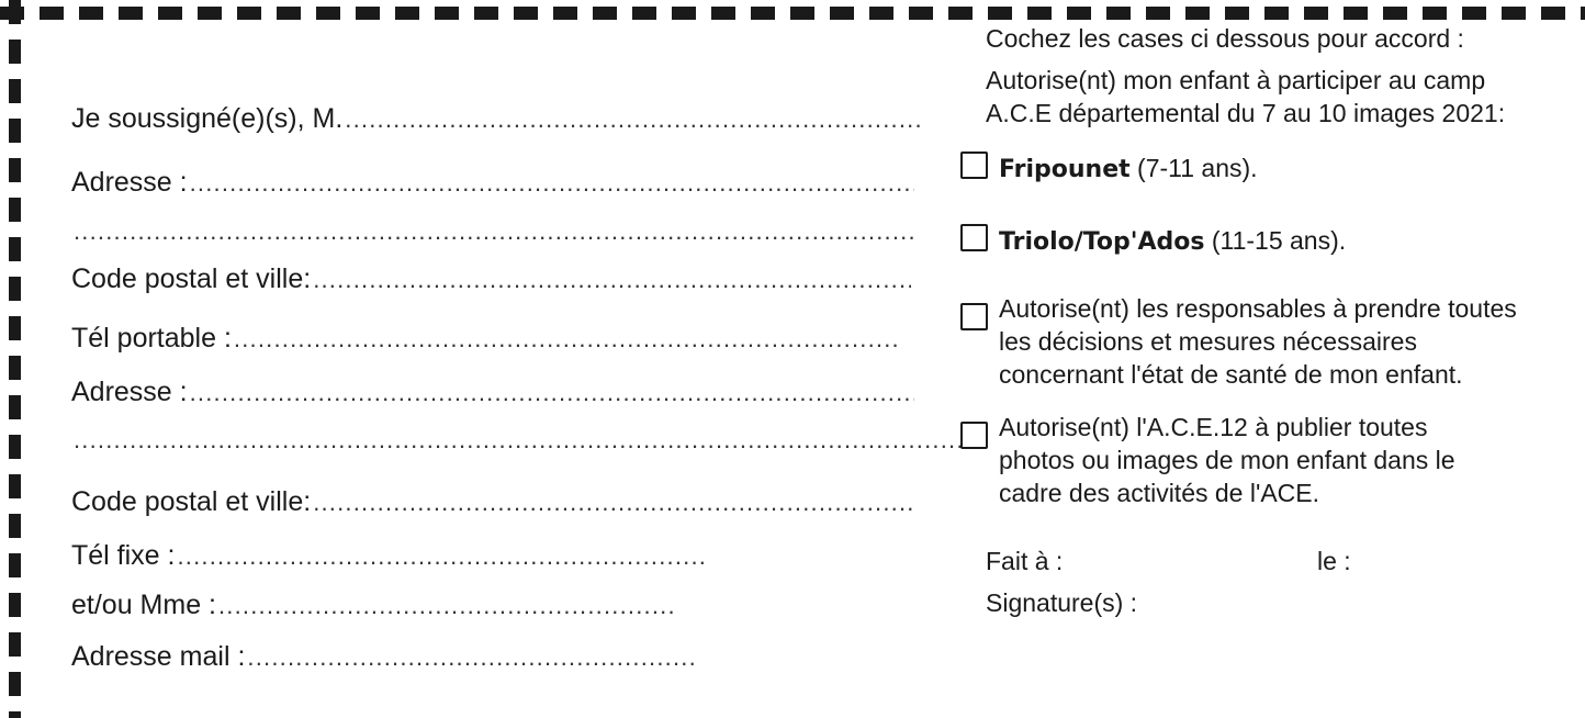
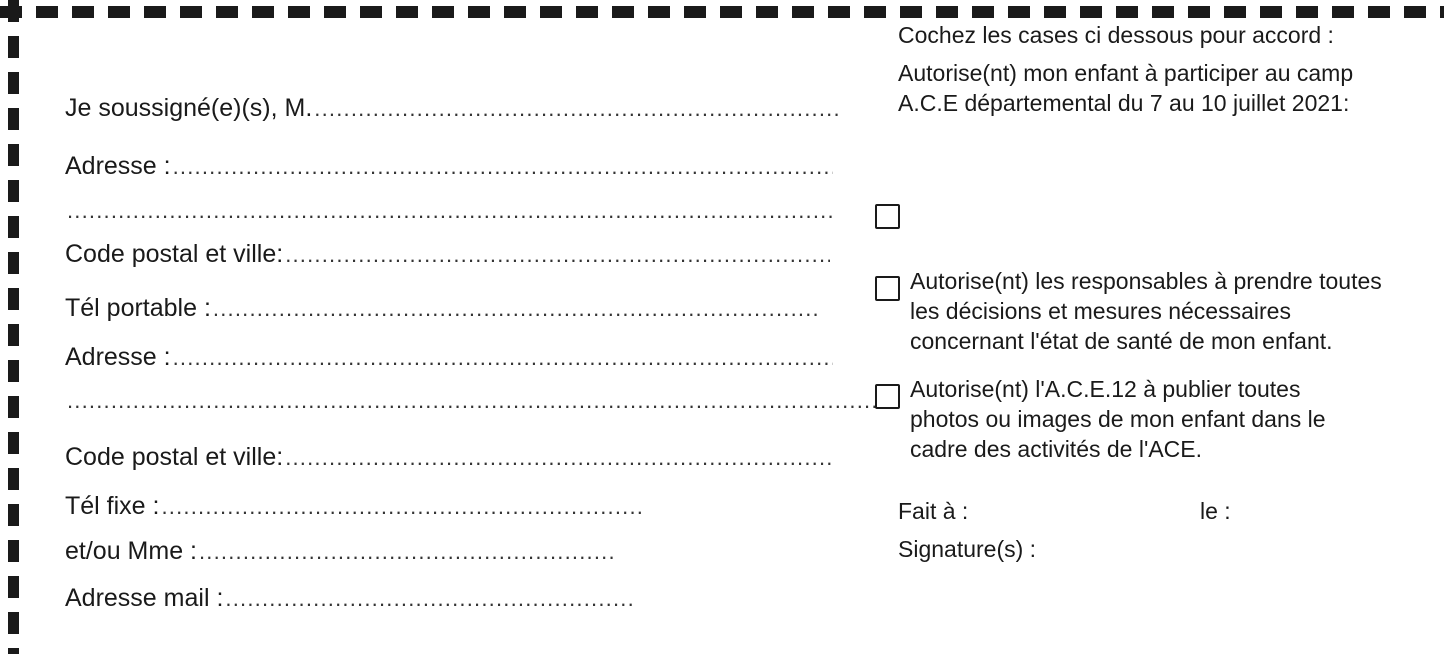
  Je soussigné(e)(s), M.
  ........................................................................
  Adresse :
  ..........................................................................................
  .........................................................................................................
  Code postal et ville:
  ...........................................................................
  Tél portable :
  ...................................................................................
  Adresse :
  ..........................................................................................
  ..............................................................................................................
  Code postal et ville:
  ...........................................................................
  Tél fixe :
  ..................................................................
  et/ou Mme :
  .........................................................
  Adresse mail :
  ........................................................
  Cochez les cases ci dessous pour accord :
- Autorise(nt) mon enfant à participer au camp A.C.E départemental du 7 au 10 images 2021:
+ Autorise(nt) mon enfant à participer au camp A.C.E départemental du 7 au 10 juillet 2021:
- Fripounet (7-11 ans).
- Triolo/Top'Ados (11-15 ans).
  Autorise(nt) les responsables à prendre toutes les décisions et mesures nécessaires concernant l'état de santé de mon enfant.
  Autorise(nt) l'A.C.E.12 à publier toutes photos ou images de mon enfant dans le cadre des activités de l'ACE.
  Fait à :
  le :
  Signature(s) :
